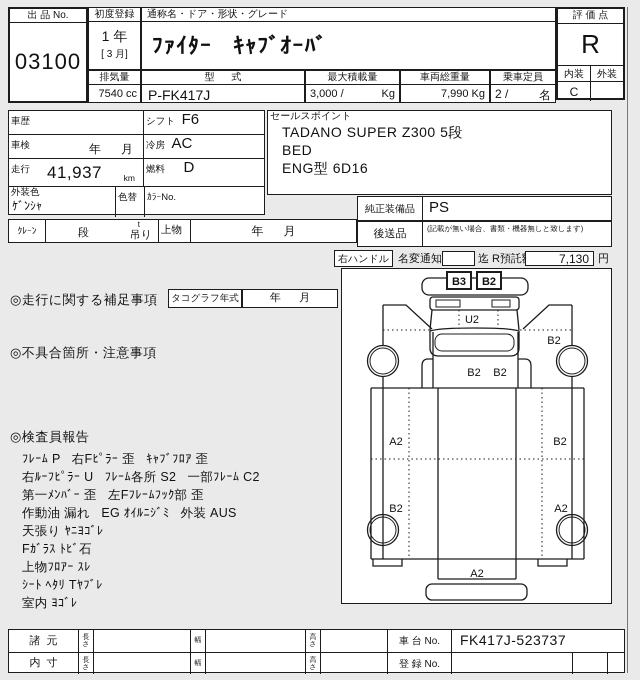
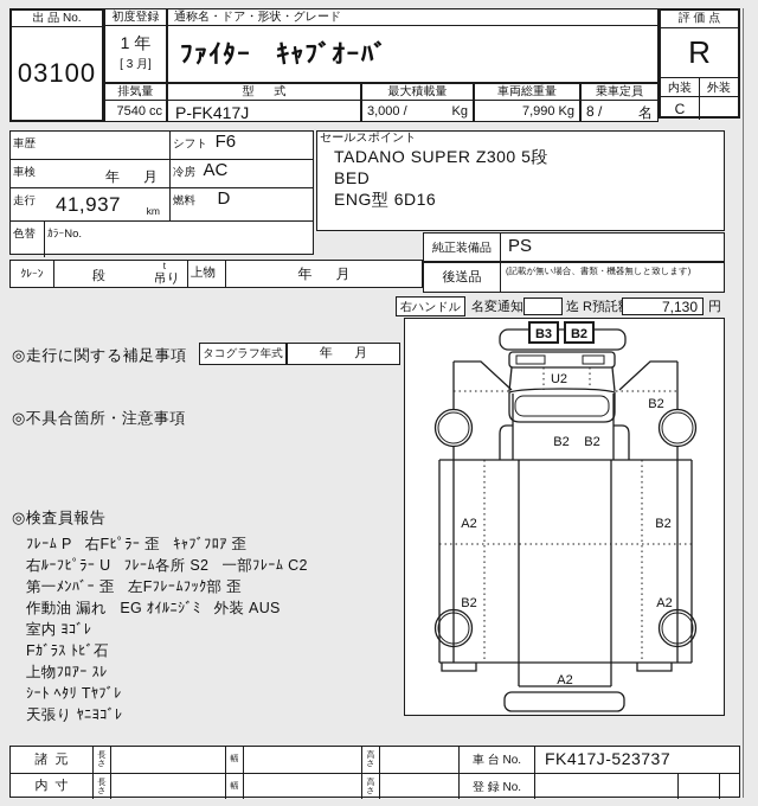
  出 品 No.
  03100
  初度登録
  1 年
  [ 3 月]
  通称名・ドア・形状・グレード
  ﾌｧｲﾀｰ ｷｬﾌﾞｵｰﾊﾞ
  排気量
  7540 cc
  型 式
  P-FK417J
  最大積載量
  3,000 /
  Kg
  車両総重量
  7,990 Kg
  乗車定員
- 2 /
+ 8 /
  名
  評 価 点
  R
  内装
  外装
  C
  車歴
  シフト F6
  車検
  年 月
  冷房 AC
  走行
  41,937
  km
  燃料 D
- 外装色
- ｹﾞﾝｼｬ
  色替
  ｶﾗｰNo.
  ｸﾚｰﾝ
  段
  t
  吊り
  上物
  年 月
  セールスポイント
  TADANO SUPER Z300 5段
  BED
  ENG型 6D16
  純正装備品
  PS
  後送品
  (記載が無い場合、書類・機器無しと致します)
  右ハンドル
  名変通知
  迄 R預託
  7,130
  円
  ◎走行に関する補足事項
  タコグラフ年式
  年 月
  ◎不具合箇所・注意事項
  ◎検査員報告
  ﾌﾚｰﾑ P 右Fﾋﾟﾗｰ 歪 ｷｬﾌﾞﾌﾛｱ 歪
  右ﾙｰﾌﾋﾟﾗｰ U ﾌﾚｰﾑ各所 S2 一部ﾌﾚｰﾑ C2
  第一ﾒﾝﾊﾞｰ 歪 左Fﾌﾚｰﾑﾌｯｸ部 歪
  作動油 漏れ EG ｵｲﾙﾆｼﾞﾐ 外装 AUS
- 天張り ﾔﾆﾖｺﾞﾚ
+ 室内 ﾖｺﾞﾚ
  Fｶﾞﾗｽ ﾄﾋﾞ石
  上物ﾌﾛｱｰ ｽﾚ
  ｼｰﾄ ﾍﾀﾘ Tﾔﾌﾞﾚ
- 室内 ﾖｺﾞﾚ
+ 天張り ﾔﾆﾖｺﾞﾚ
  B3
  B2
  U2
  B2
  B2
  B2
  A2
  B2
  B2
  A2
  A2
  諸 元
  車 台 No.
  FK417J-523737
  内 寸
  登 録 No.
